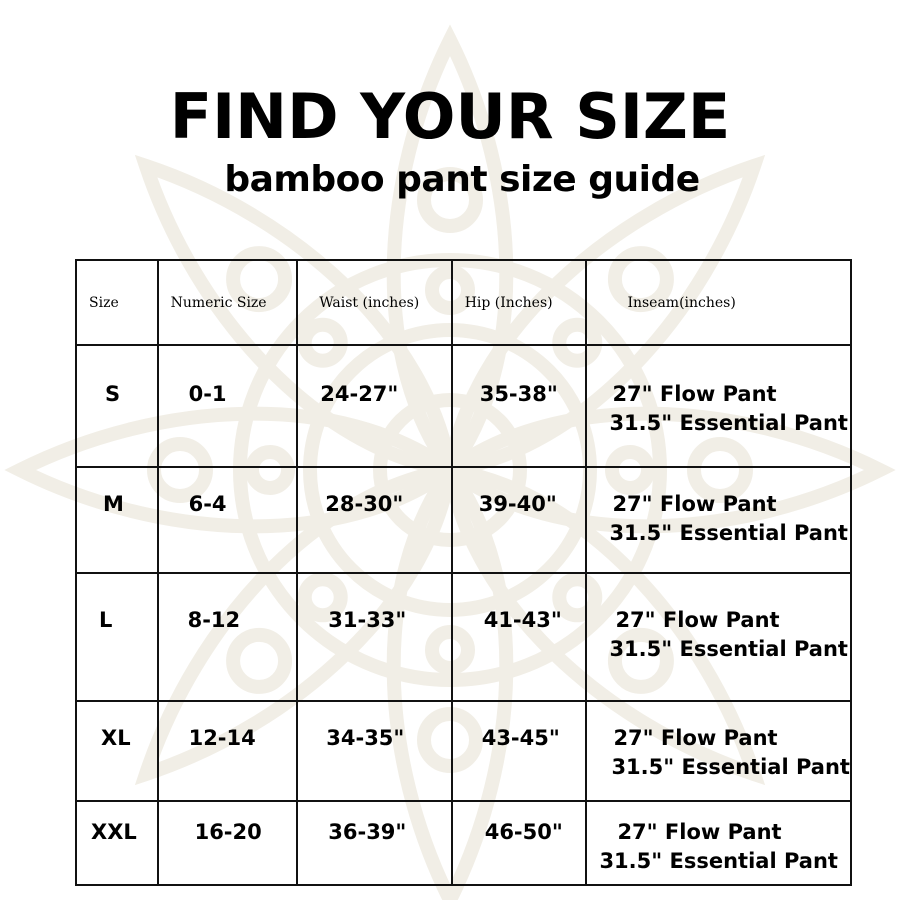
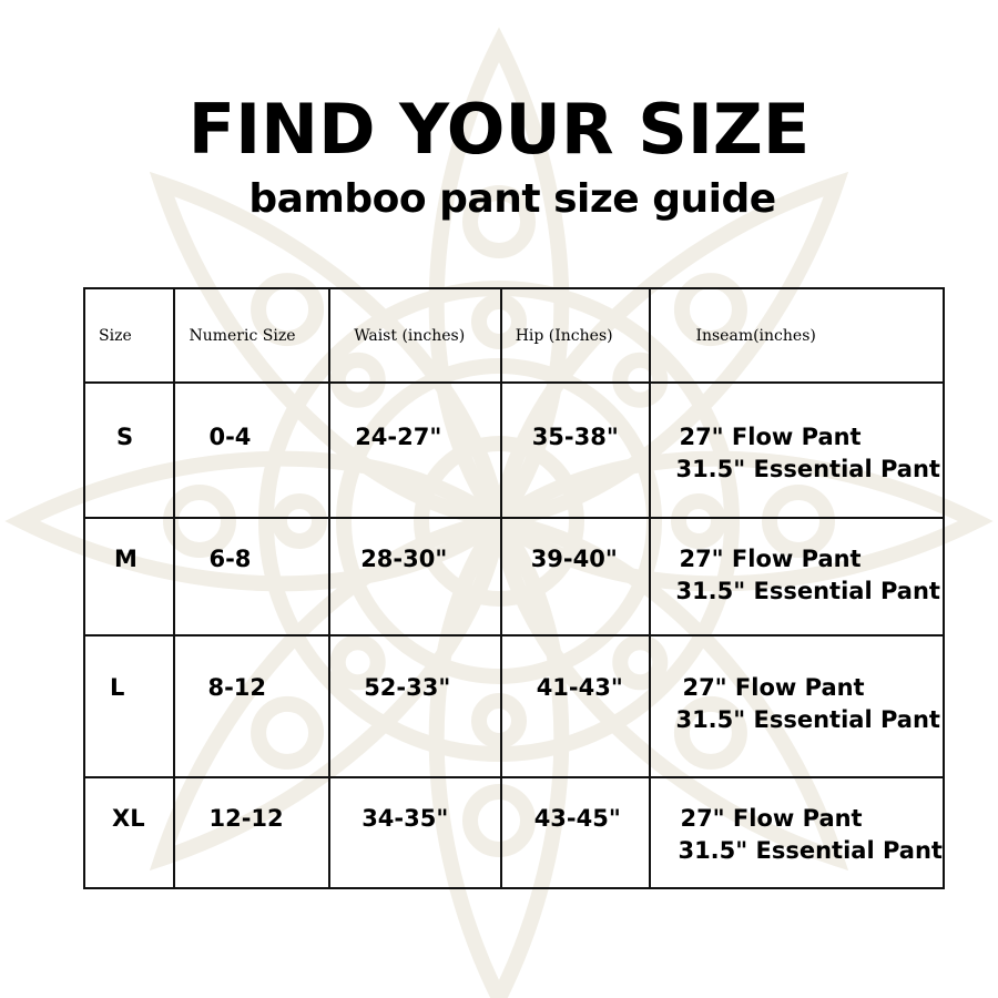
  FIND YOUR SIZE
  bamboo pant size guide
  Size	Numeric Size	Waist (inches)	Hip (Inches)	Inseam(inches)
- S	0-1	24-27"	35-38"	27" Flow Pant 31.5" Essential Pant
+ S	0-4	24-27"	35-38"	27" Flow Pant 31.5" Essential Pant
- M	6-4	28-30"	39-40"	27" Flow Pant 31.5" Essential Pant
+ M	6-8	28-30"	39-40"	27" Flow Pant 31.5" Essential Pant
- L	8-12	31-33"	41-43"	27" Flow Pant 31.5" Essential Pant
+ L	8-12	52-33"	41-43"	27" Flow Pant 31.5" Essential Pant
- XL	12-14	34-35"	43-45"	27" Flow Pant 31.5" Essential Pant
+ XL	12-12	34-35"	43-45"	27" Flow Pant 31.5" Essential Pant
- XXL	16-20	36-39"	46-50"	27" Flow Pant 31.5" Essential Pant
